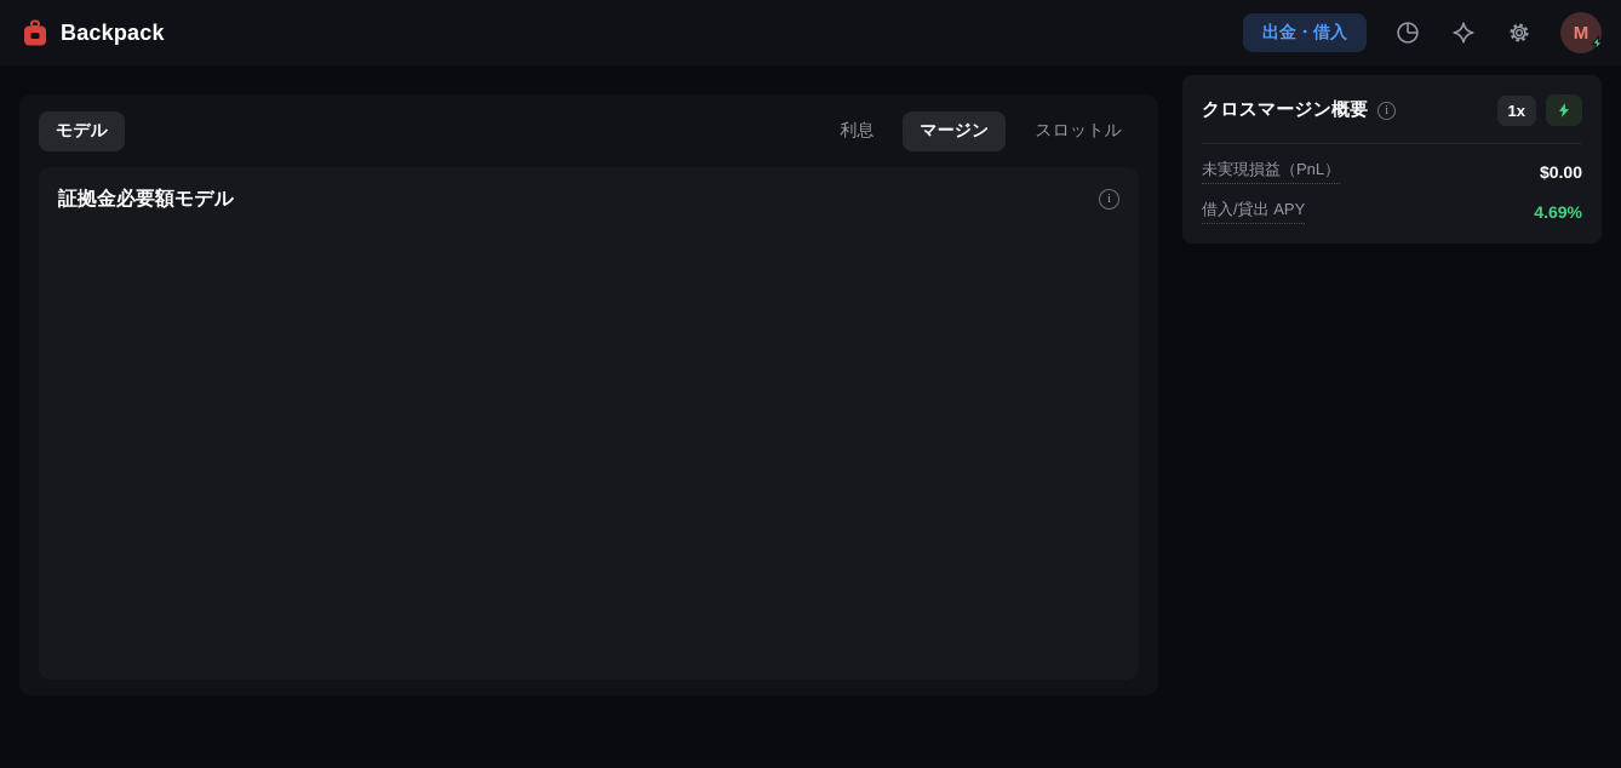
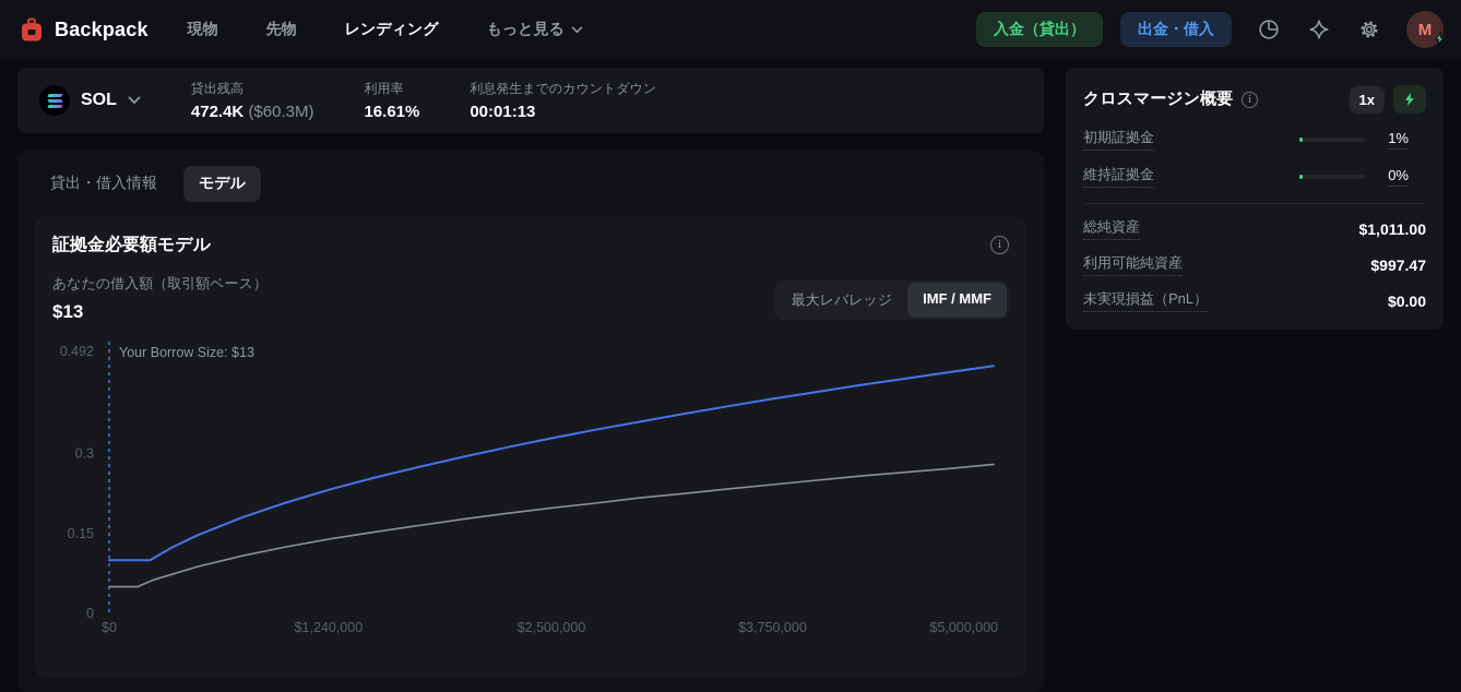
  Backpack
+ 現物
+ 先物
+ レンディング
+ もっと見る
+ 入金（貸出）
  出金・借入
  M
+ SOL
+ 貸出残高
+ 472.4K ($60.3M)
+ 利用率
+ 16.61%
+ 利息発生までのカウントダウン
+ 00:01:13
+ 貸出・借入情報
  モデル
- 利息
- マージン
- スロットル
  証拠金必要額モデル
  i
+ あなたの借入額（取引額ベース）
+ $13
+ 最大レバレッジ
+ IMF / MMF
+ 0
+ 0.15
+ 0.3
+ 0.492
+ $0
+ $1,240,000
+ $2,500,000
+ $3,750,000
+ $5,000,000
+ Your Borrow Size: $13
  クロスマージン概要
  i
  1x
+ 初期証拠金
+ 1%
+ 維持証拠金
+ 0%
+ 総純資産
+ $1,011.00
+ 利用可能純資産
+ $997.47
  未実現損益（PnL）
  $0.00
- 借入/貸出 APY
- 4.69%
